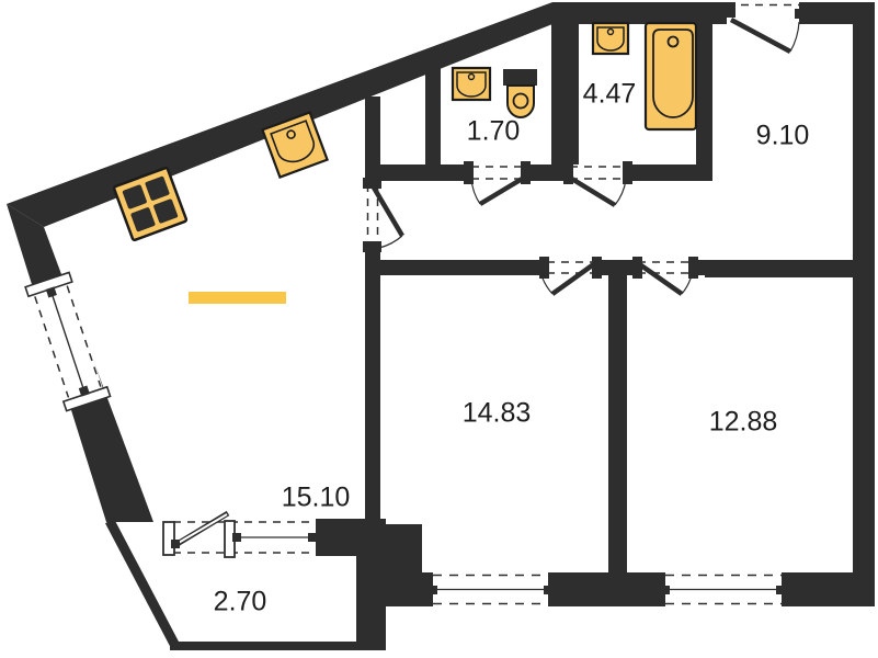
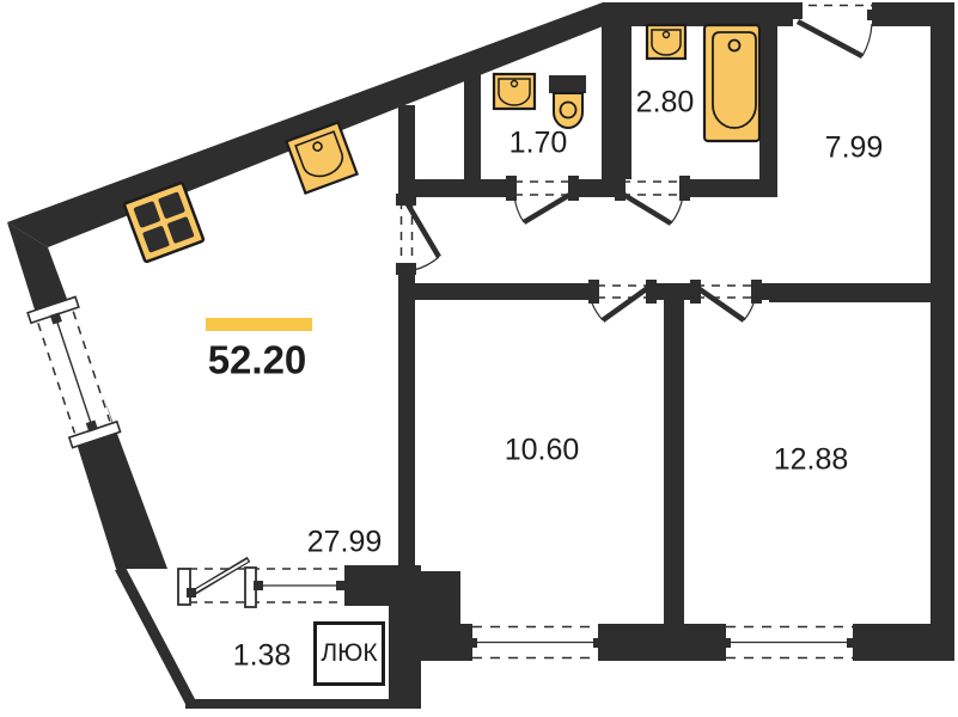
+ 52.20
- 15.10
+ 27.99
  1.70
- 4.47
+ 2.80
- 9.10
+ 7.99
- 14.83
+ 10.60
  12.88
- 2.70
+ 1.38
+ ЛЮК
